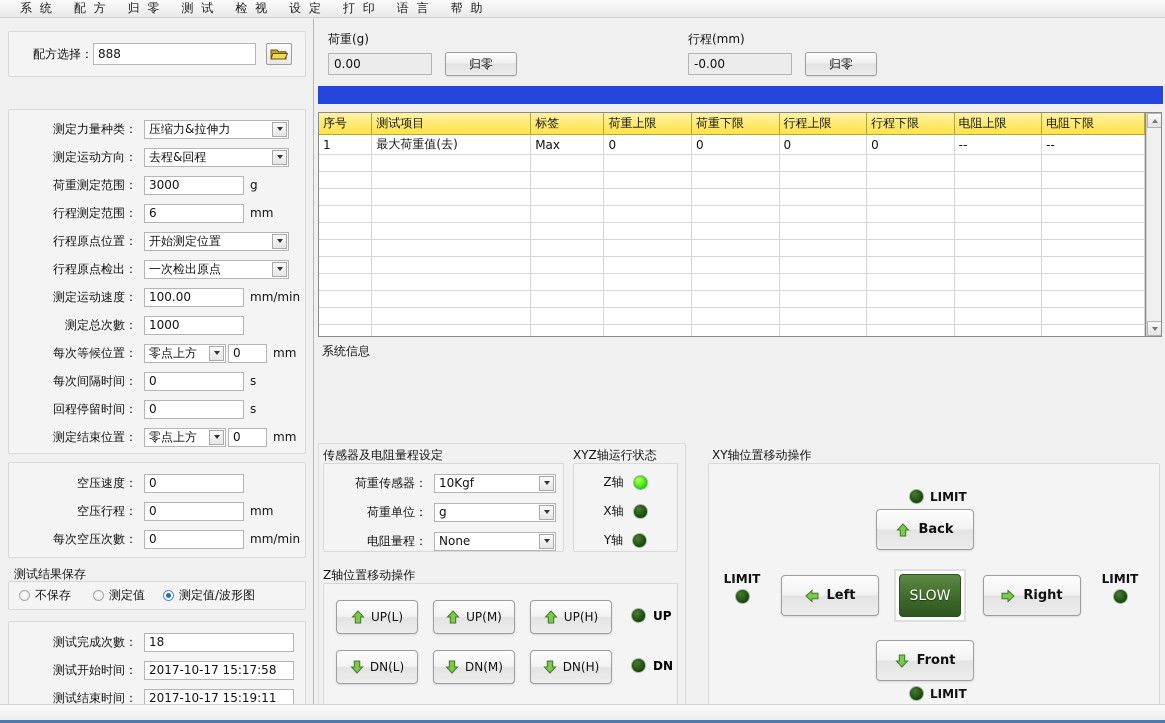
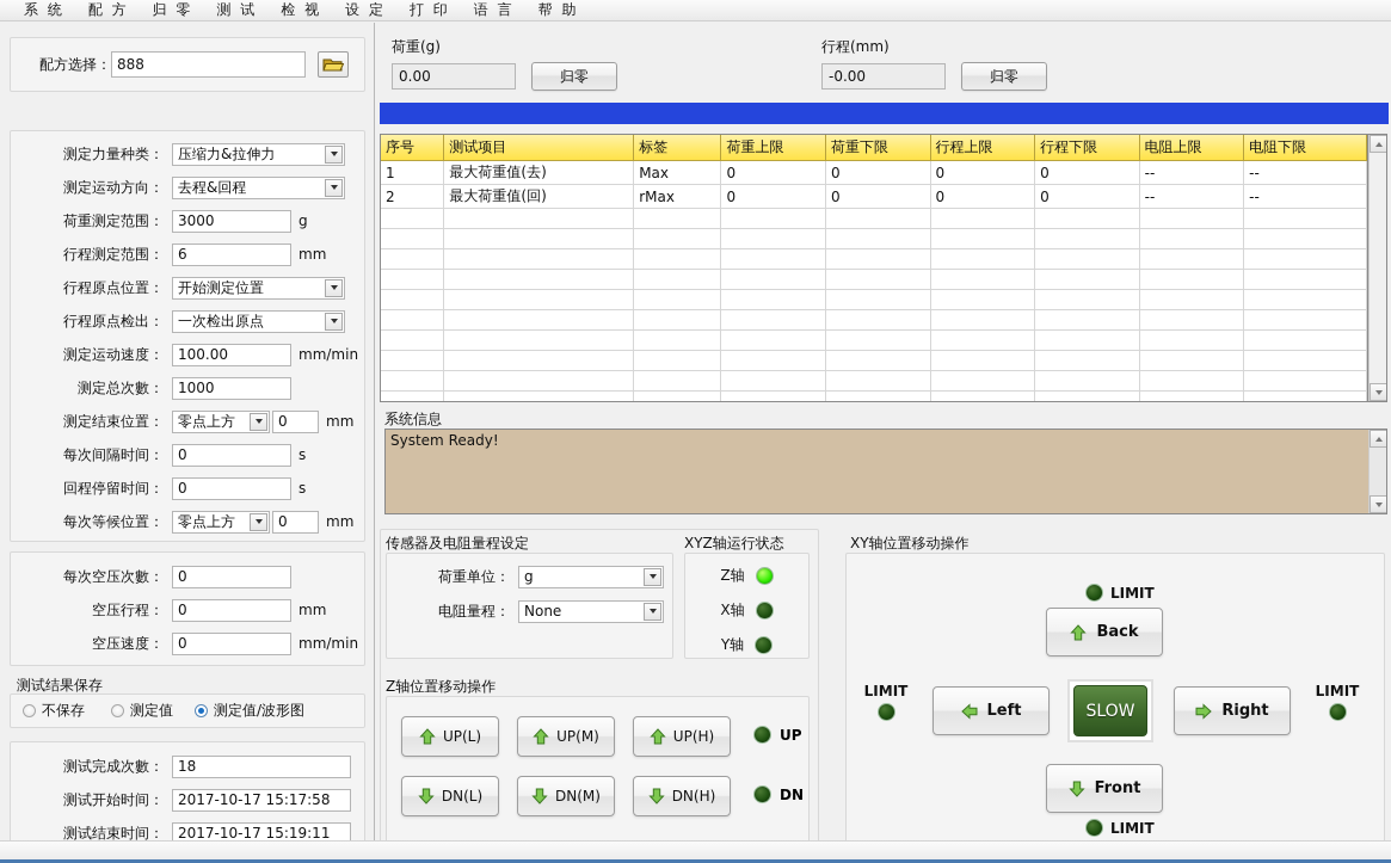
  系 统
  配 方
  归 零
  测 试
  检 视
  设 定
  打 印
  语 言
  帮 助
  配方选择：
  888
  测定力量种类：
  压缩力&拉伸力
  测定运动方向：
  去程&回程
  荷重测定范围：
  3000
  g
  行程测定范围：
  6
  mm
  行程原点位置：
  开始测定位置
  行程原点检出：
  一次检出原点
  测定运动速度：
  100.00
  mm/min
  测定总次數：
  1000
- 每次等候位置：
+ 测定结束位置：
  零点上方
  0
  mm
  每次间隔时间：
  0
  s
  回程停留时间：
  0
  s
- 测定结束位置：
+ 每次等候位置：
  零点上方
  0
  mm
- 空压速度：
+ 每次空压次數：
  0
  空压行程：
  0
  mm
- 每次空压次數：
+ 空压速度：
  0
  mm/min
  测试结果保存
  不保存
  测定值
  测定值/波形图
  测试完成次數：
  18
  测试开始时间：
  2017-10-17 15:17:58
  测试结束时间：
  2017-10-17 15:19:11
  荷重(g)
  0.00
  归零
  行程(mm)
  -0.00
  归零
  序号	测试项目	标签	荷重上限	荷重下限	行程上限	行程下限	电阻上限	电阻下限
  1	最大荷重值(去)	Max	0	0	0	0	--	--
+ 2	最大荷重值(回)	rMax	0	0	0	0	--	--
  系统信息
+ System Ready!
  传感器及电阻量程设定
- 荷重传感器：
- 10Kgf
  荷重单位：
  g
  电阻量程：
  None
  XYZ轴运行状态
  Z轴
  X轴
  Y轴
  Z轴位置移动操作
  UP(L)
  UP(M)
  UP(H)
  DN(L)
  DN(M)
  DN(H)
  UP
  DN
  XY轴位置移动操作
  LIMIT
  Back
  LIMIT
  Left
  SLOW
  Right
  LIMIT
  Front
  LIMIT
